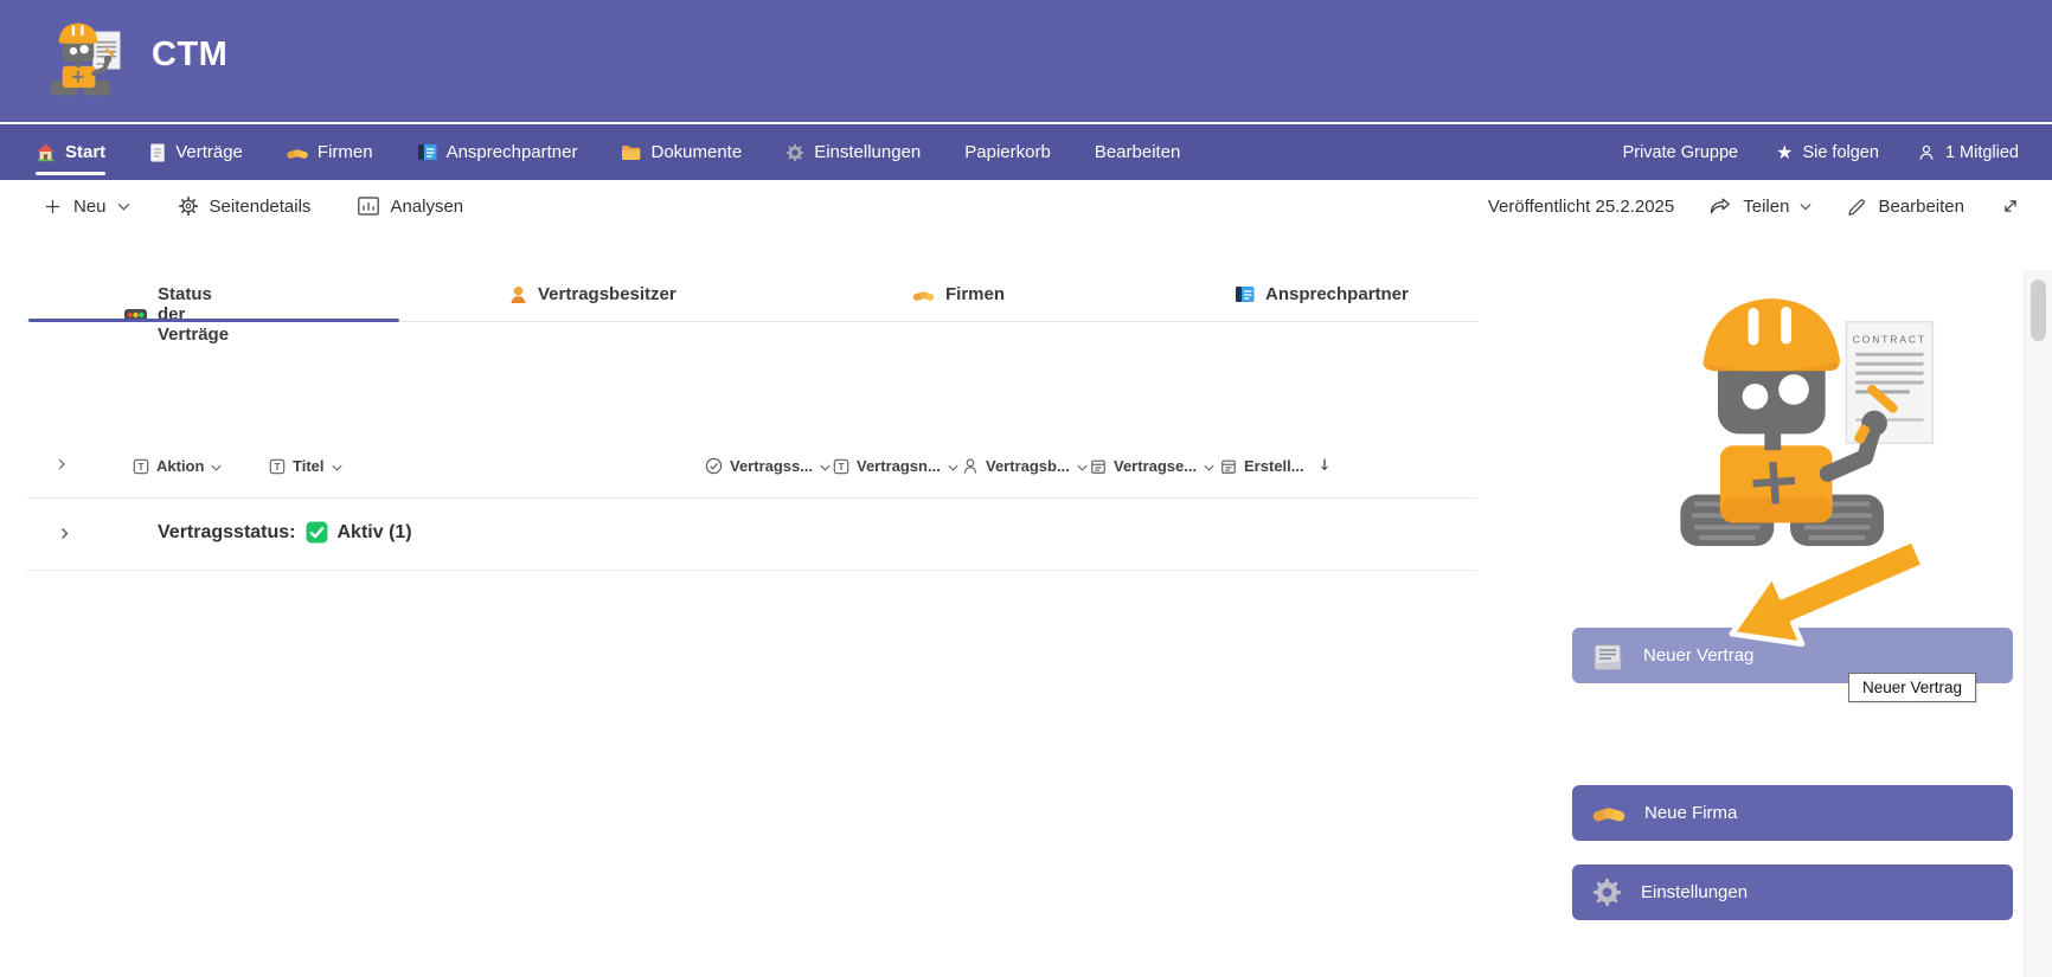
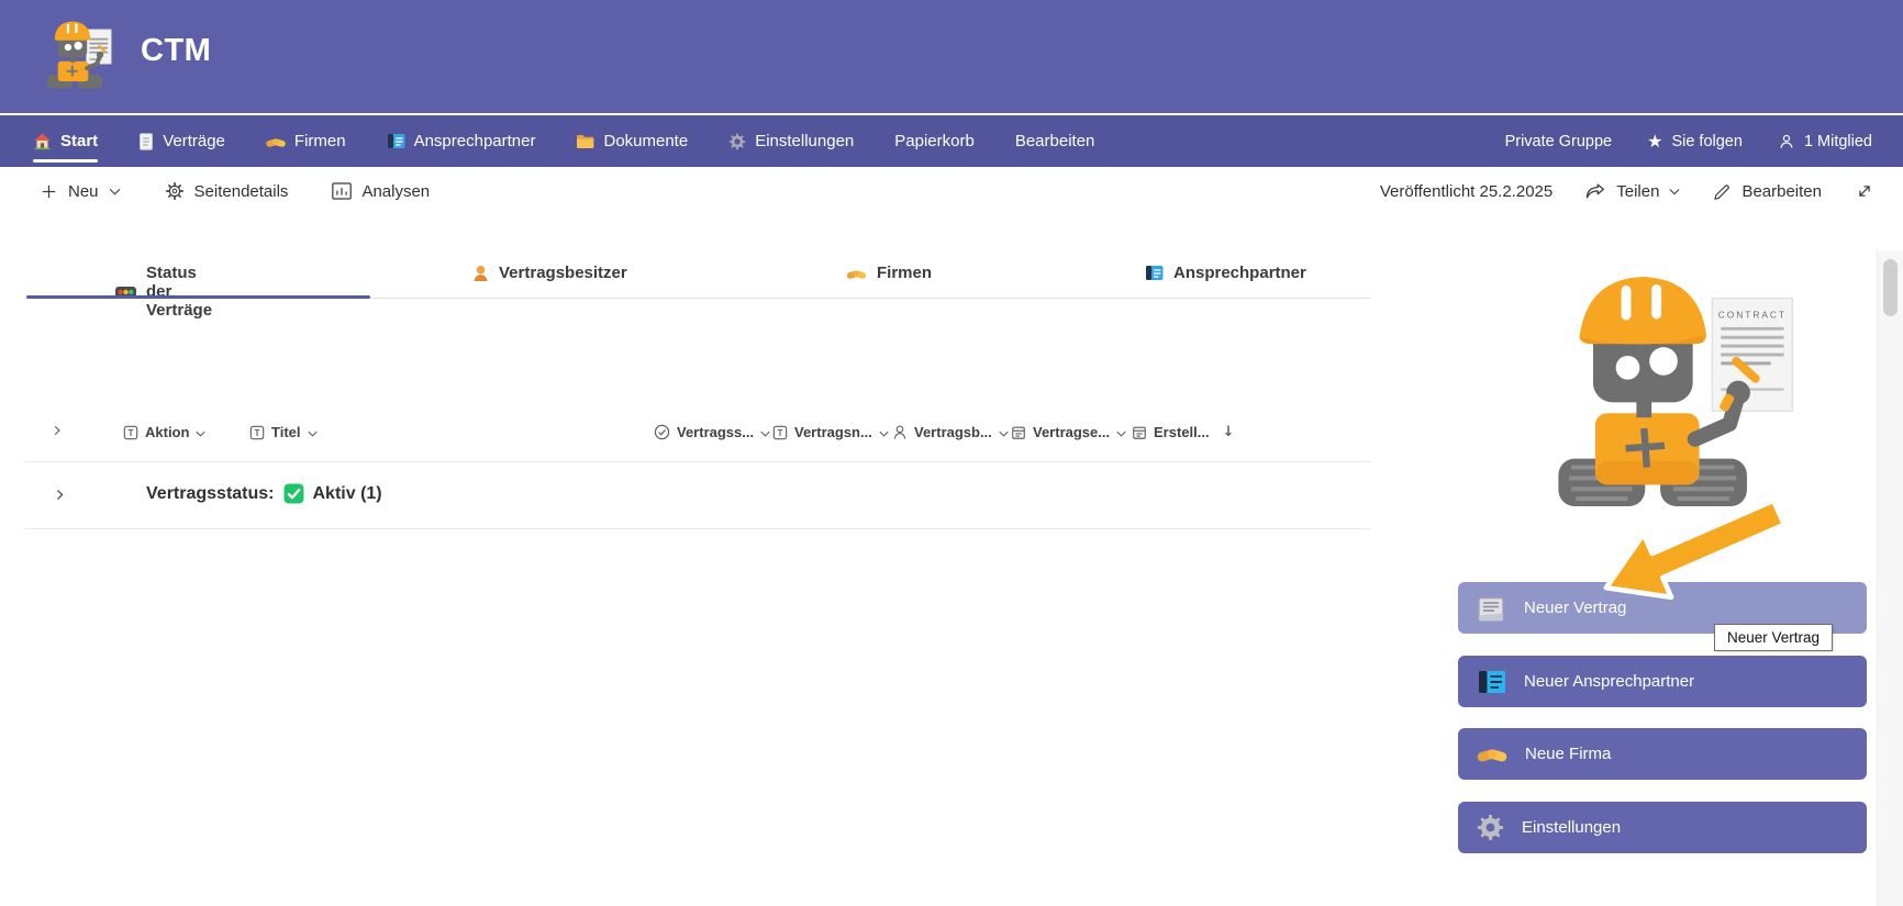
  CTM
  Start
  Verträge
  Firmen
  Ansprechpartner
  Dokumente
  Einstellungen
  Papierkorb
  Bearbeiten
  Private Gruppe
  ★
  Sie folgen
  1 Mitglied
  Neu
  Seitendetails
  Analysen
  Veröffentlicht 25.2.2025
  Teilen
  Bearbeiten
  Status der Verträge
  Vertragsbesitzer
  Firmen
  Ansprechpartner
  T
  Aktion
  T
  Titel
  Vertragss...
  T
  Vertragsn...
  Vertragsb...
  Vertragse...
  Erstell...
  ↓
  Vertragsstatus:
  Aktiv (1)
  CONTRACT
  Neuer Vertrag
+ Neuer Ansprechpartner
  Neue Firma
  Einstellungen
  Neuer Vertrag
